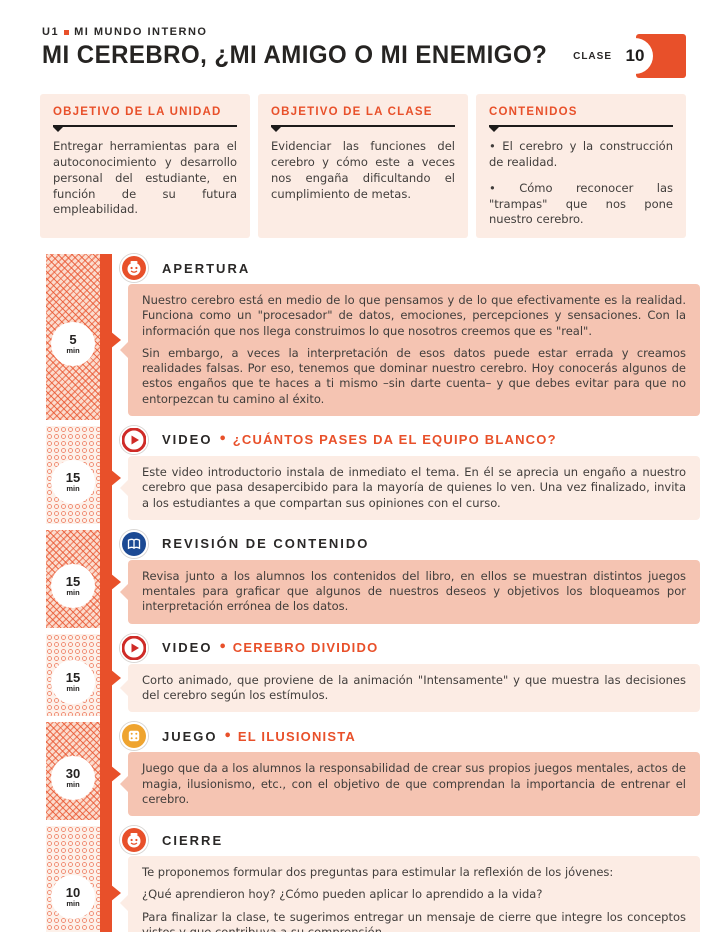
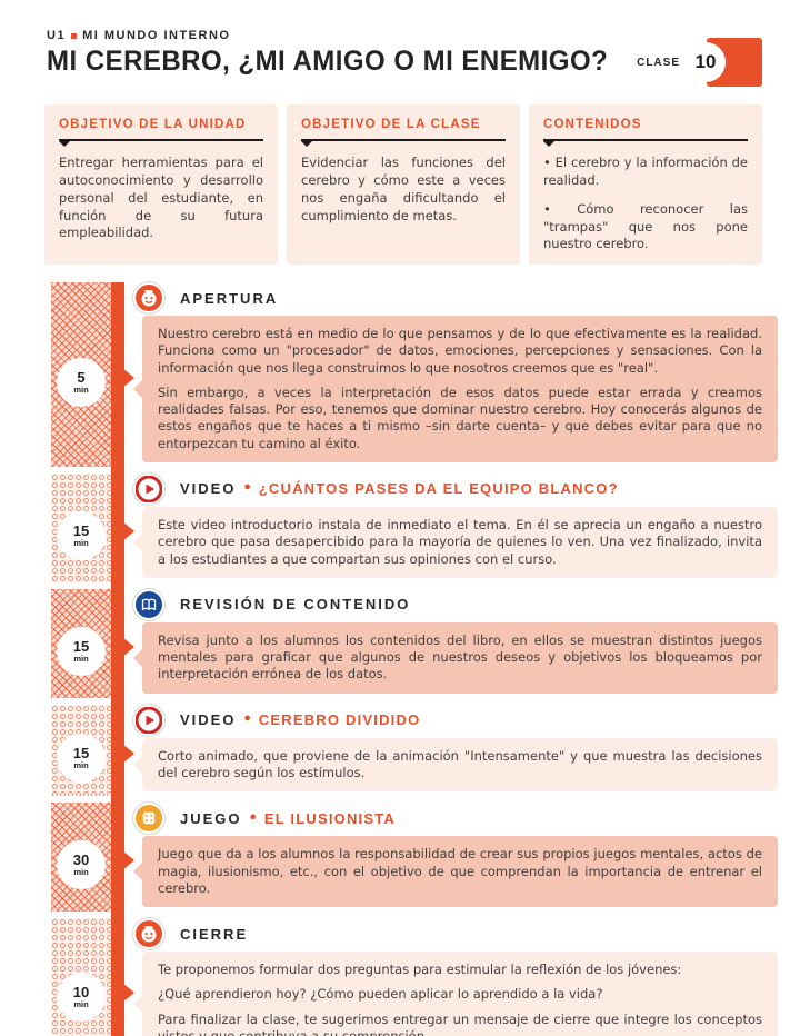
  U1
  MI MUNDO INTERNO
  MI CEREBRO, ¿MI AMIGO O MI ENEMIGO?
  CLASE
  10
  OBJETIVO DE LA UNIDAD
  Entregar herramientas para el autoconocimiento y desarrollo personal del estudiante, en función de su futura empleabilidad.
  OBJETIVO DE LA CLASE
  Evidenciar las funciones del cerebro y cómo este a veces nos engaña dificultando el cumplimiento de metas.
  CONTENIDOS
- • El cerebro y la construcción de realidad.
+ • El cerebro y la información de realidad.
  • Cómo reconocer las "trampas" que nos pone nuestro cerebro.
  5
  min
  APERTURA
  Nuestro cerebro está en medio de lo que pensamos y de lo que efectivamente es la realidad. Funciona como un "procesador" de datos, emociones, percepciones y sensaciones. Con la información que nos llega construimos lo que nosotros creemos que es "real".
  Sin embargo, a veces la interpretación de esos datos puede estar errada y creamos realidades falsas. Por eso, tenemos que dominar nuestro cerebro. Hoy conocerás algunos de estos engaños que te haces a ti mismo –sin darte cuenta– y que debes evitar para que no entorpezcan tu camino al éxito.
  15
  min
  VIDEO
  •
  ¿CUÁNTOS PASES DA EL EQUIPO BLANCO?
  Este video introductorio instala de inmediato el tema. En él se aprecia un engaño a nuestro cerebro que pasa desapercibido para la mayoría de quienes lo ven. Una vez finalizado, invita a los estudiantes a que compartan sus opiniones con el curso.
  15
  min
  REVISIÓN DE CONTENIDO
  Revisa junto a los alumnos los contenidos del libro, en ellos se muestran distintos juegos mentales para graficar que algunos de nuestros deseos y objetivos los bloqueamos por interpretación errónea de los datos.
  15
  min
  VIDEO
  •
  CEREBRO DIVIDIDO
  Corto animado, que proviene de la animación "Intensamente" y que muestra las decisiones del cerebro según los estímulos.
  30
  min
  JUEGO
  •
  EL ILUSIONISTA
  Juego que da a los alumnos la responsabilidad de crear sus propios juegos mentales, actos de magia, ilusionismo, etc., con el objetivo de que comprendan la importancia de entrenar el cerebro.
  10
  min
  CIERRE
  Te proponemos formular dos preguntas para estimular la reflexión de los jóvenes:
  ¿Qué aprendieron hoy? ¿Cómo pueden aplicar lo aprendido a la vida?
